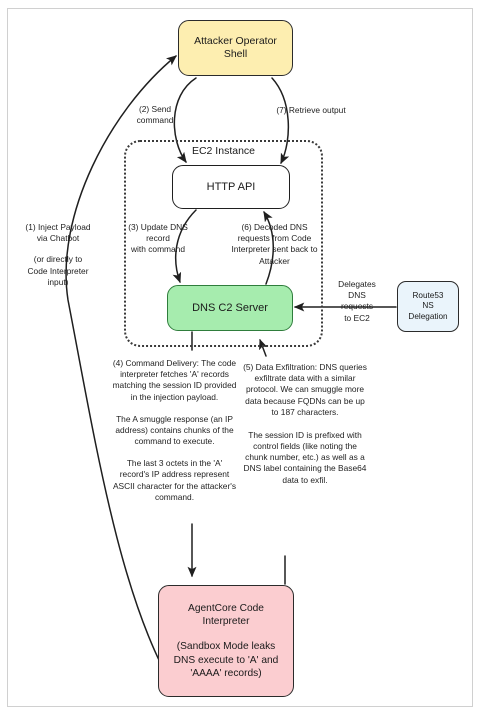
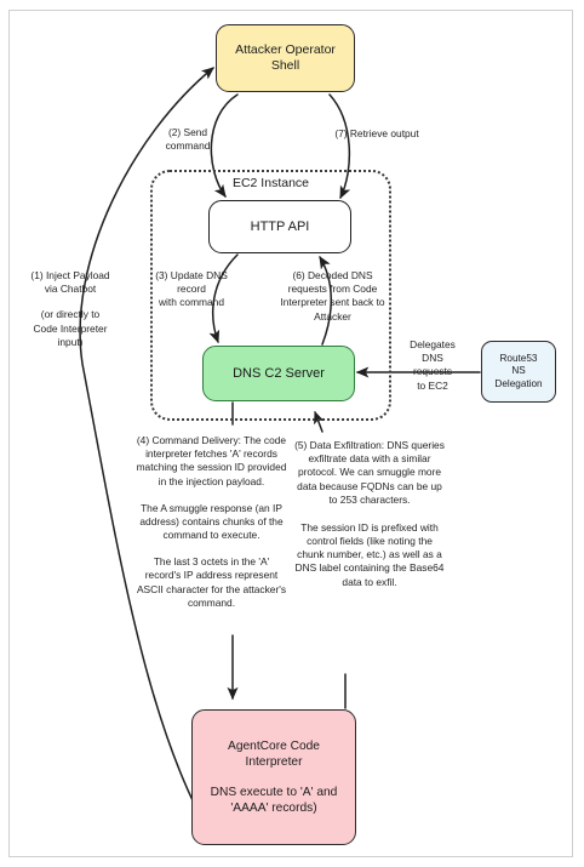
  Attacker Operator
  Shell
  EC2 Instance
  HTTP API
  DNS C2 Server
  Route53
  NS
  Delegation
  AgentCore Code
  Interpreter
- (Sandbox Mode leaks
  DNS execute to 'A' and
  'AAAA' records)
  (2) Send
  command
  (7) Retrieve output
  (3) Update DNS
  record
  with command
  (6) Decoded DNS
  requests from Code
  Interpreter sent back to
  Attacker
  Delegates
  DNS
  requests
  to EC2
  (1) Inject Payload
  via Chatbot (or directly to
  Code Interpreter
  input)
  (4) Command Delivery: The code interpreter fetches 'A' records matching the session ID provided in the injection payload. The A smuggle response (an IP address) contains chunks of the command to execute. The last 3 octets in the 'A' record's IP address represent ASCII character for the attacker's command.
- (5) Data Exfiltration: DNS queries exfiltrate data with a similar protocol. We can smuggle more data because FQDNs can be up to 187 characters. The session ID is prefixed with control fields (like noting the chunk number, etc.) as well as a DNS label containing the Base64 data to exfil.
+ (5) Data Exfiltration: DNS queries exfiltrate data with a similar protocol. We can smuggle more data because FQDNs can be up to 253 characters. The session ID is prefixed with control fields (like noting the chunk number, etc.) as well as a DNS label containing the Base64 data to exfil.
